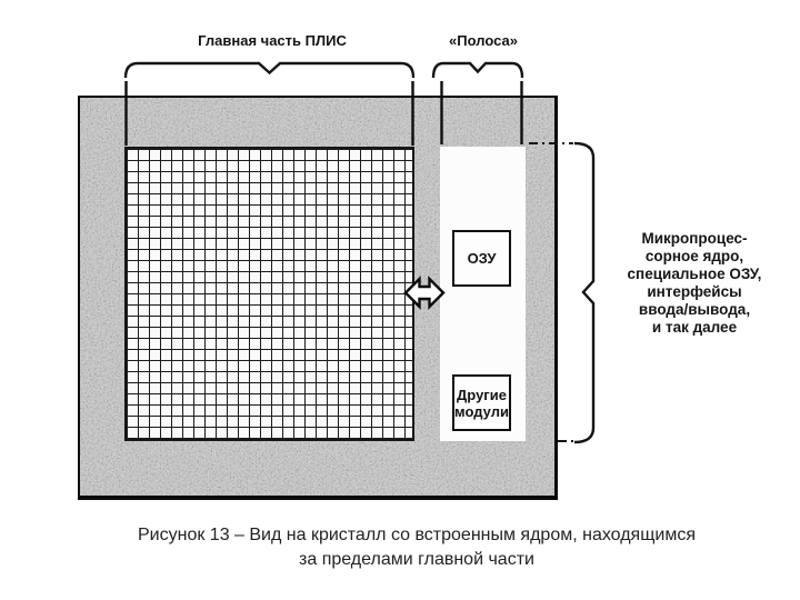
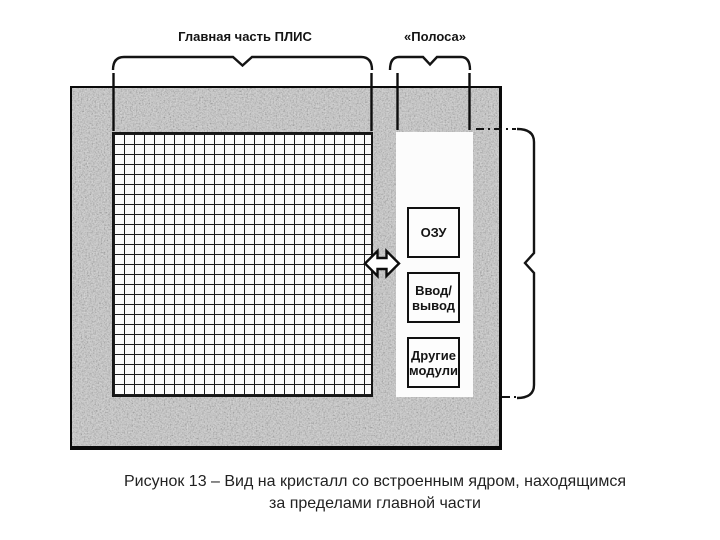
  ОЗУ
+ Ввод/
+ вывод
  Другие
  модули
  Главная часть ПЛИС
  «Полоса»
- Микропроцес-
- сорное ядро,
- специальное ОЗУ,
- интерфейсы
- ввода/вывода,
- и так далее
  Рисунок 13 – Вид на кристалл со встроенным ядром, находящимся
  за пределами главной части
